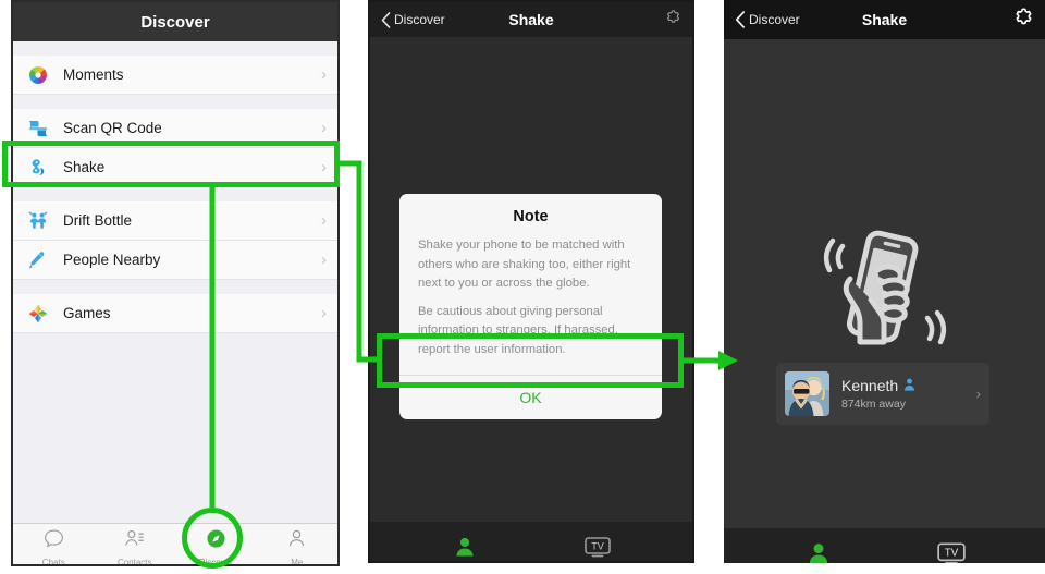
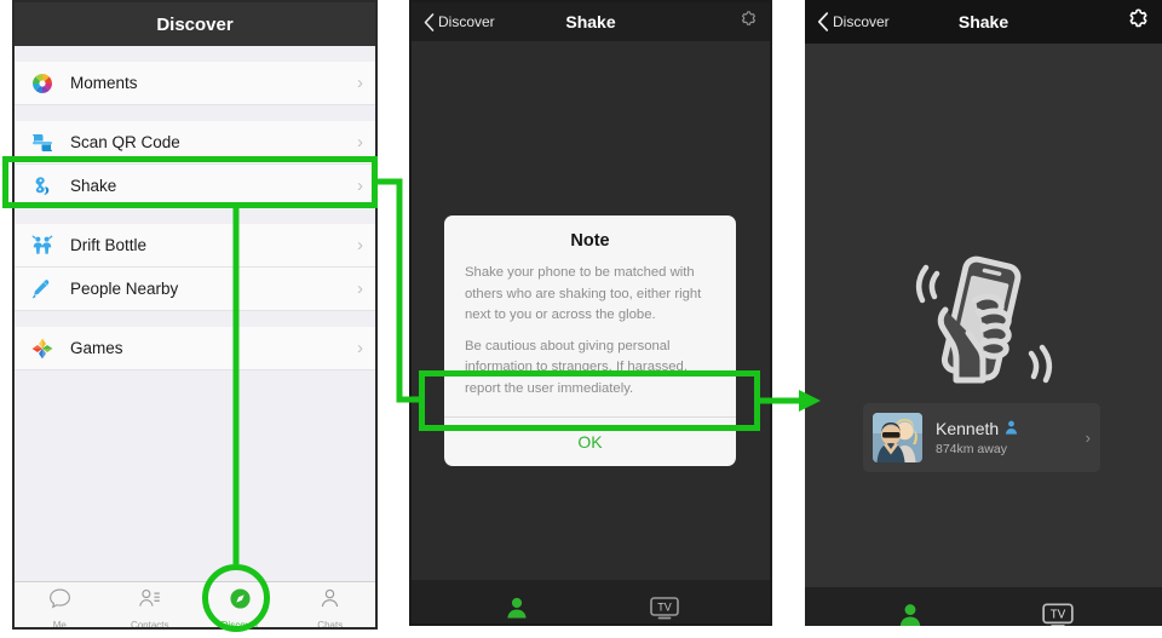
  Discover
  Moments
  ›
  Scan QR Code
  ›
  Shake
  ›
  Drift Bottle
  ›
  People Nearby
  ›
  Games
  ›
- Chats
+ Me
  Contacts
  Discover
- Me
+ Chats
  Discover
  Shake
  Note
  Shake your phone to be matched with others who are shaking too, either right next to you or across the globe.
- Be cautious about giving personal information to strangers. If harassed, report the user information.
+ Be cautious about giving personal information to strangers. If harassed, report the user immediately.
  OK
  TV
  Discover
  Shake
  Kenneth
  874km away
  ›
  TV
